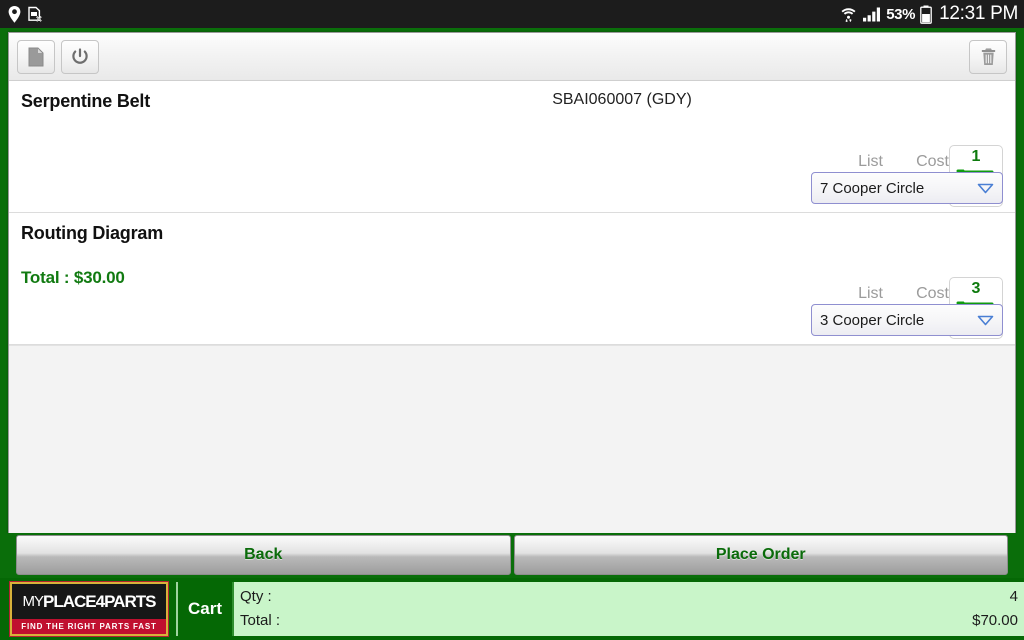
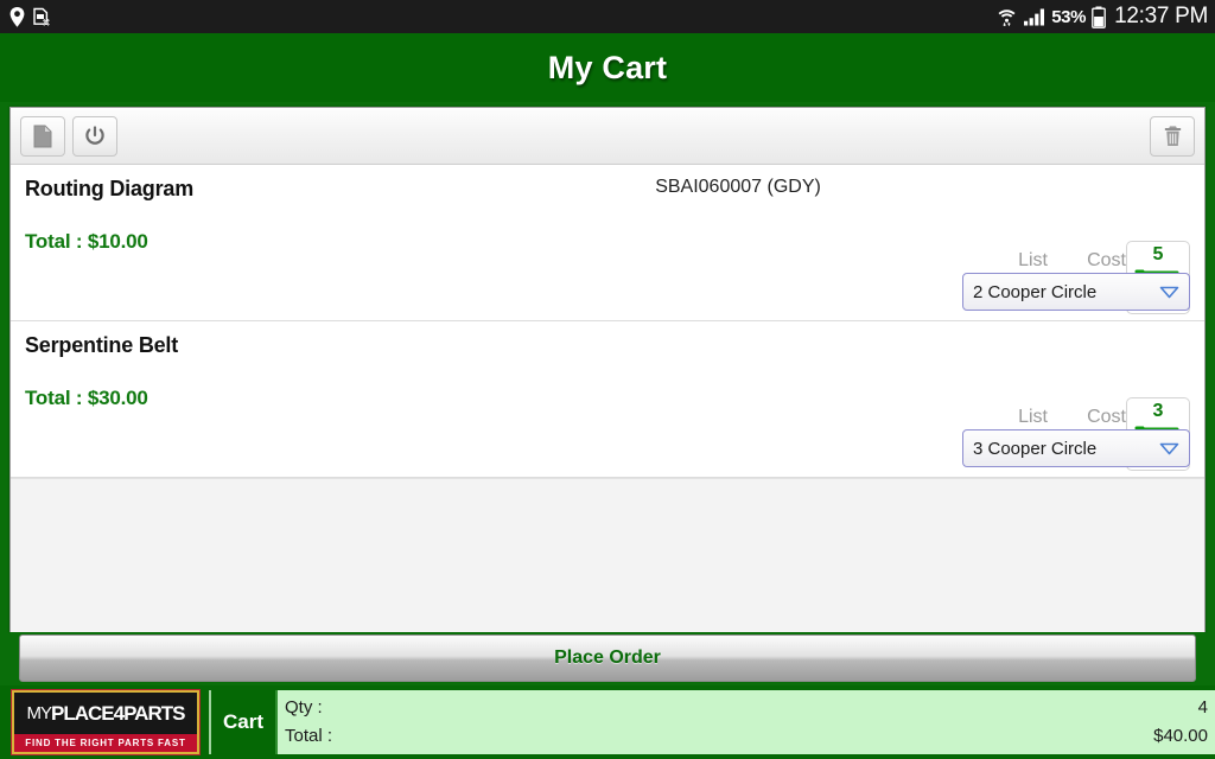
  53%
- 12:31 PM
+ 12:37 PM
+ My Cart
- Serpentine Belt
+ Routing Diagram
+ Total : $10.00
  SBAI060007 (GDY)
  List
  Cost
- 1
+ 5
- 7 Cooper Circle
+ 2 Cooper Circle
- Routing Diagram
+ Serpentine Belt
  Total : $30.00
  List
  Cost
  3
  3 Cooper Circle
- Back
  Place Order
  MY
  PLACE4PARTS
  FIND THE RIGHT PARTS FAST
  Cart
  Qty :
  4
  Total :
- $70.00
+ $40.00
